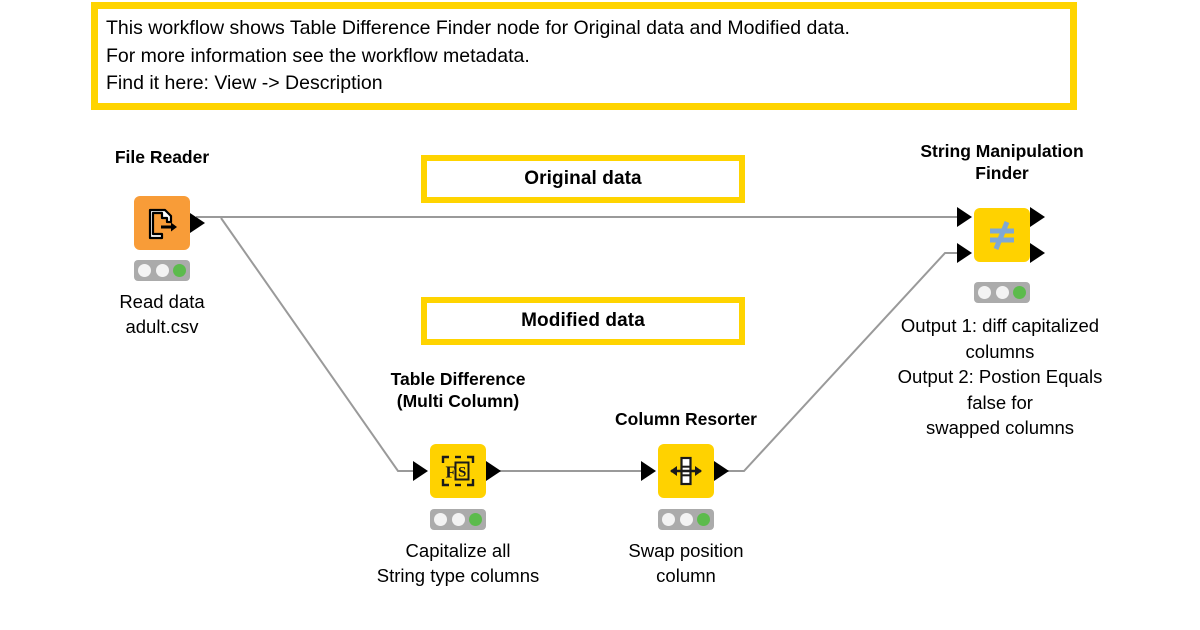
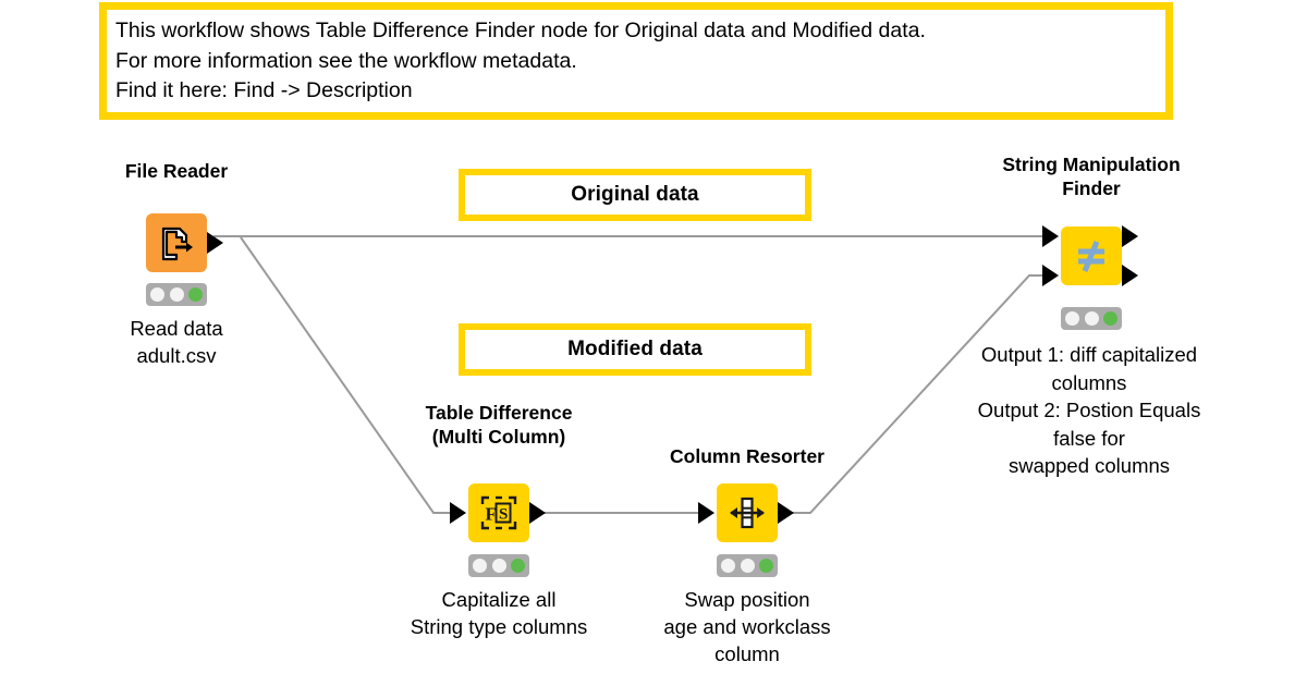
  This workflow shows Table Difference Finder node for Original data and Modified data.
  For more information see the workflow metadata.
- Find it here: View -> Description
+ Find it here: Find -> Description
  Original data
  Modified data
  File Reader
  Read data
  adult.csv
  Table Difference
  (Multi Column)
  F
  S
  Capitalize all
  String type columns
  Column Resorter
  Swap position
+ age and workclass
  column
  String Manipulation
  Finder
  Output 1: diff capitalized
  columns
  Output 2: Postion Equals
  false for
  swapped columns
